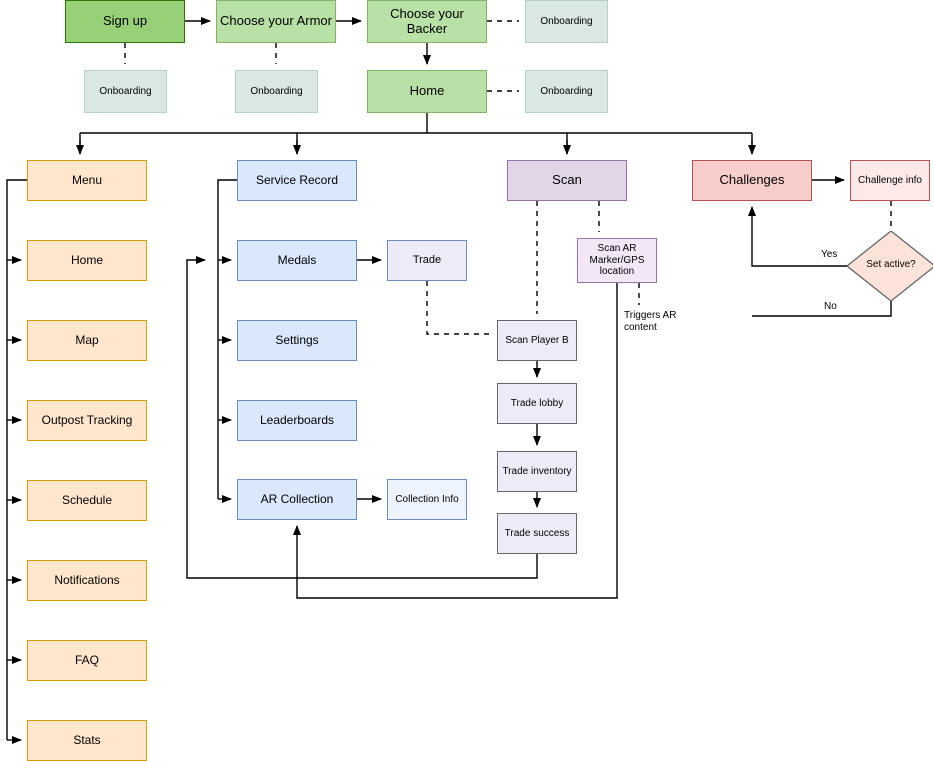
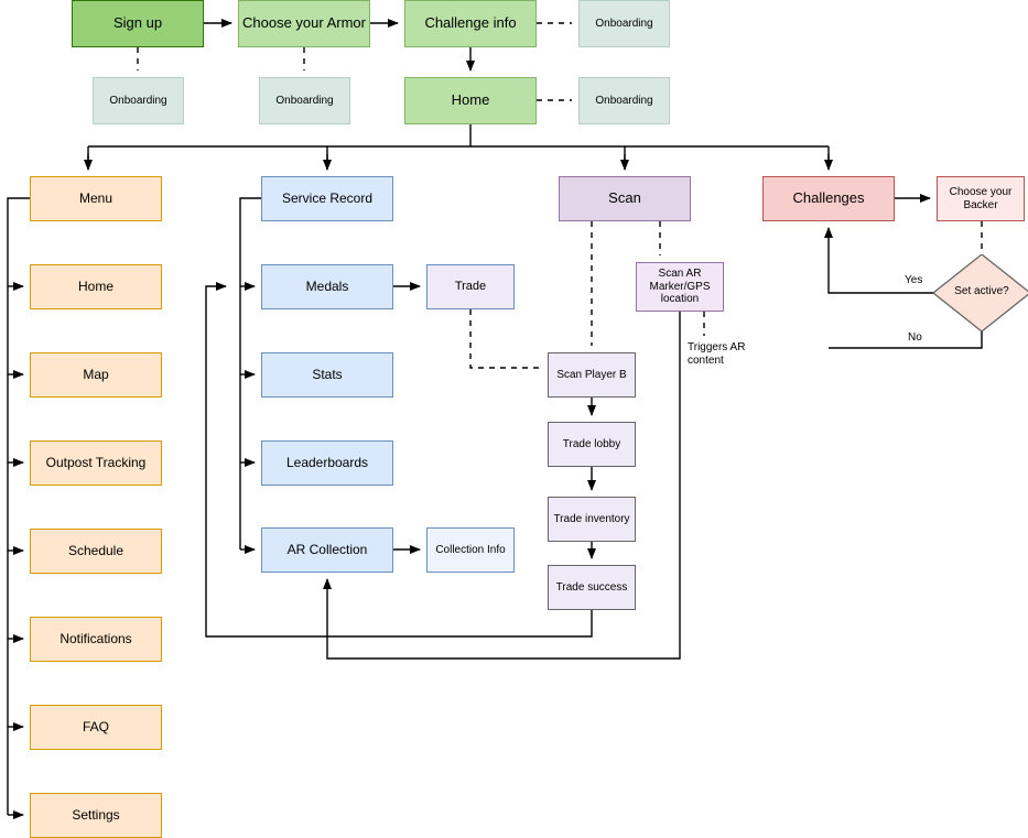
  Set active?
  Sign up
  Choose your Armor
- Choose your Backer
+ Challenge info
  Onboarding
  Onboarding
  Onboarding
  Home
  Onboarding
  Menu
  Home
  Map
  Outpost Tracking
  Schedule
  Notifications
  FAQ
- Stats
+ Settings
  Service Record
  Medals
- Settings
+ Stats
  Leaderboards
  AR Collection
  Trade
  Collection Info
  Scan
  Scan AR Marker/GPS location
  Scan Player B
  Trade lobby
  Trade inventory
  Trade success
  Challenges
- Challenge info
+ Choose your Backer
  Triggers AR content
  Yes
  No
